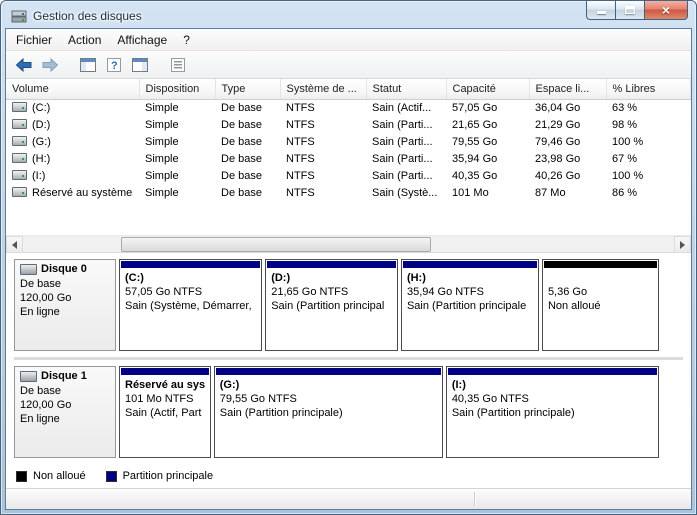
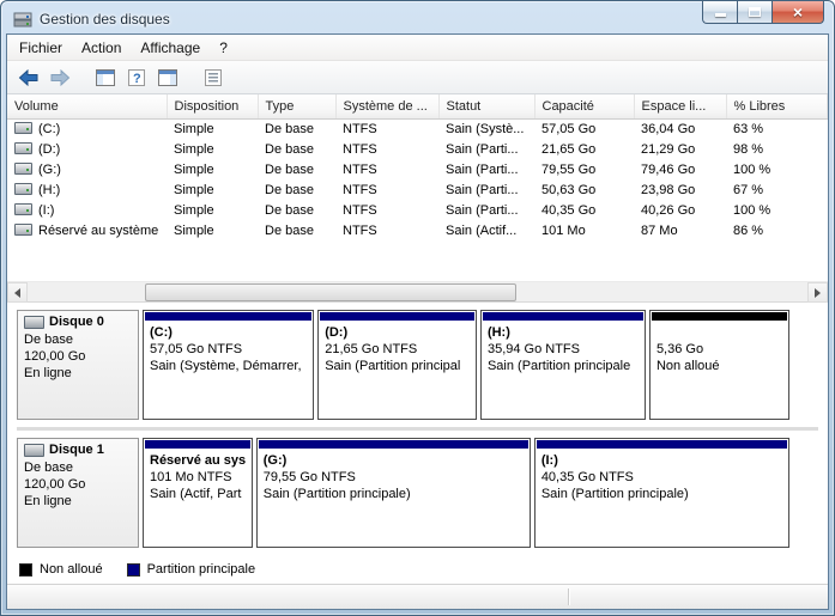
  Gestion des disques
  ×
  Fichier
  Action
  Affichage
  ?
  ?
  Volume	Disposition	Type	Système de ...	Statut	Capacité	Espace li...	% Libres
- (C:)	Simple	De base	NTFS	Sain (Actif...	57,05 Go	36,04 Go	63 %
+ (C:)	Simple	De base	NTFS	Sain (Systè...	57,05 Go	36,04 Go	63 %
  (D:)	Simple	De base	NTFS	Sain (Parti...	21,65 Go	21,29 Go	98 %
  (G:)	Simple	De base	NTFS	Sain (Parti...	79,55 Go	79,46 Go	100 %
- (H:)	Simple	De base	NTFS	Sain (Parti...	35,94 Go	23,98 Go	67 %
+ (H:)	Simple	De base	NTFS	Sain (Parti...	50,63 Go	23,98 Go	67 %
  (I:)	Simple	De base	NTFS	Sain (Parti...	40,35 Go	40,26 Go	100 %
- Réservé au système	Simple	De base	NTFS	Sain (Systè...	101 Mo	87 Mo	86 %
+ Réservé au système	Simple	De base	NTFS	Sain (Actif...	101 Mo	87 Mo	86 %
  Disque 0
  De base
  120,00 Go
  En ligne
  (C:)
  57,05 Go NTFS
  Sain (Système, Démarrer,
  (D:)
  21,65 Go NTFS
  Sain (Partition principal
  (H:)
  35,94 Go NTFS
  Sain (Partition principale
  5,36 Go
  Non alloué
  Disque 1
  De base
  120,00 Go
  En ligne
  Réservé au sys
  101 Mo NTFS
  Sain (Actif, Part
  (G:)
  79,55 Go NTFS
  Sain (Partition principale)
  (I:)
  40,35 Go NTFS
  Sain (Partition principale)
  Non alloué
  Partition principale
